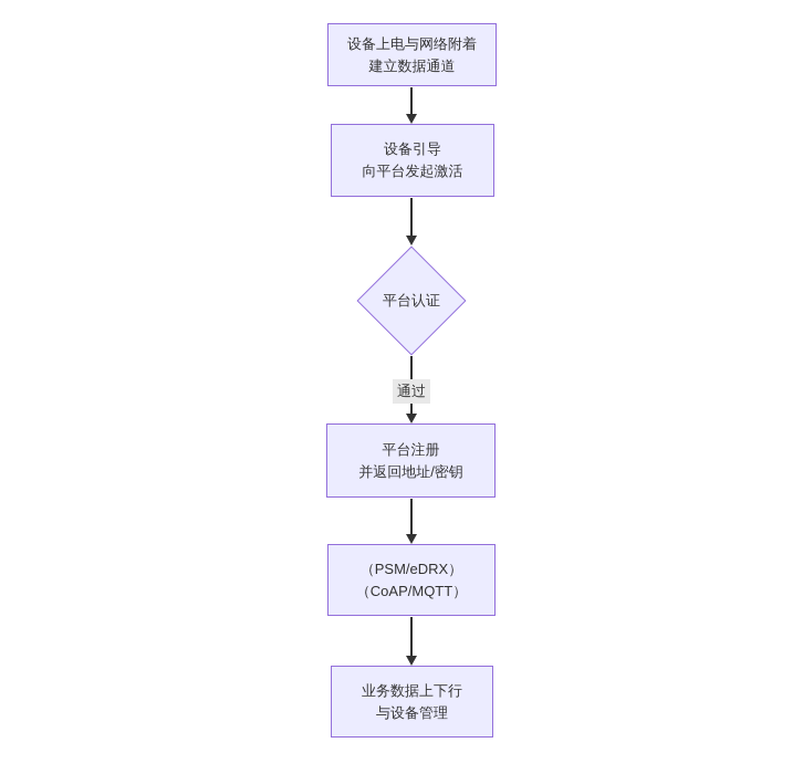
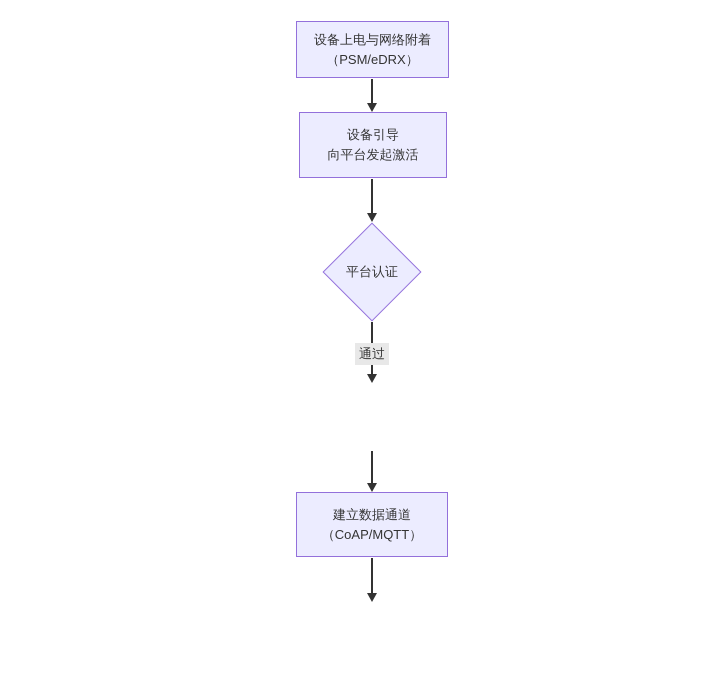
  设备上电与网络附着
- 建立数据通道
+ （PSM/eDRX）
  设备引导
  向平台发起激活
  平台认证
  通过
- 平台注册
- 并返回地址/密钥
- （PSM/eDRX）
+ 建立数据通道
  （CoAP/MQTT）
- 业务数据上下行
- 与设备管理
